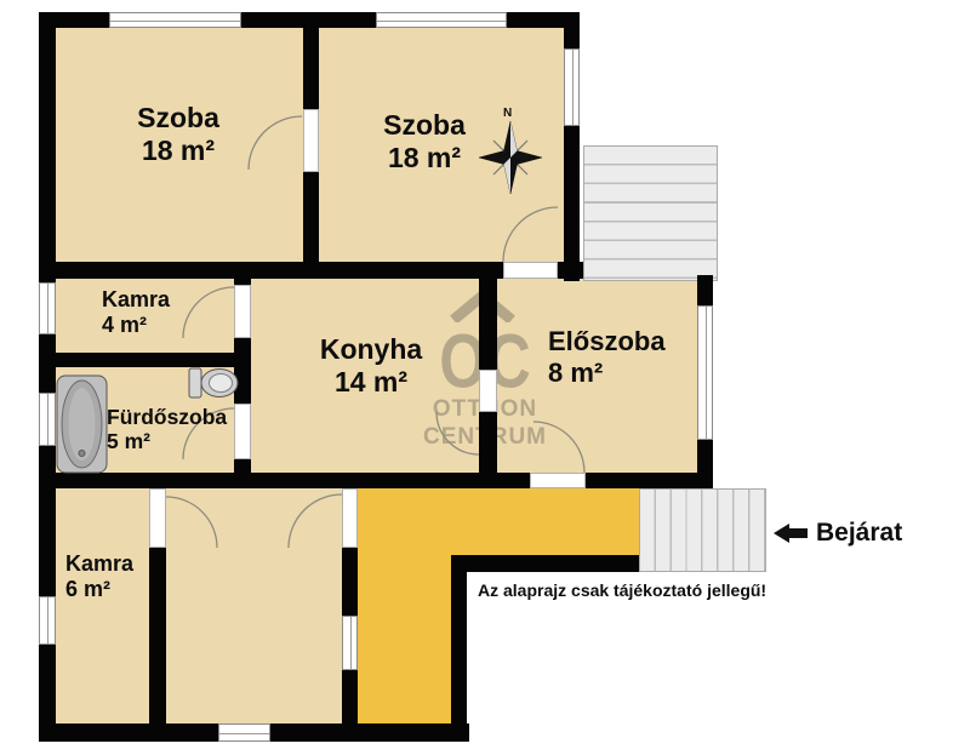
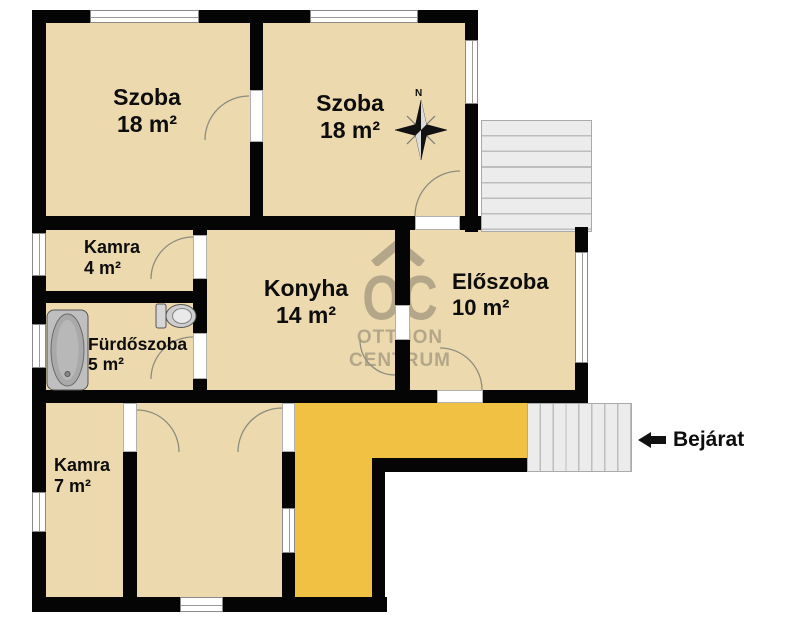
  OC
  OTTON
  CENRUM
  Szoba
  18 m²
  Szoba
  18 m²
  Kamra
  4 m²
  Konyha
  14 m²
  Előszoba
- 8 m²
+ 10 m²
  Fürdőszoba
  5 m²
  Kamra
- 6 m²
+ 7 m²
  N
  Bejárat
- Az alaprajz csak tájékoztató jellegű!
